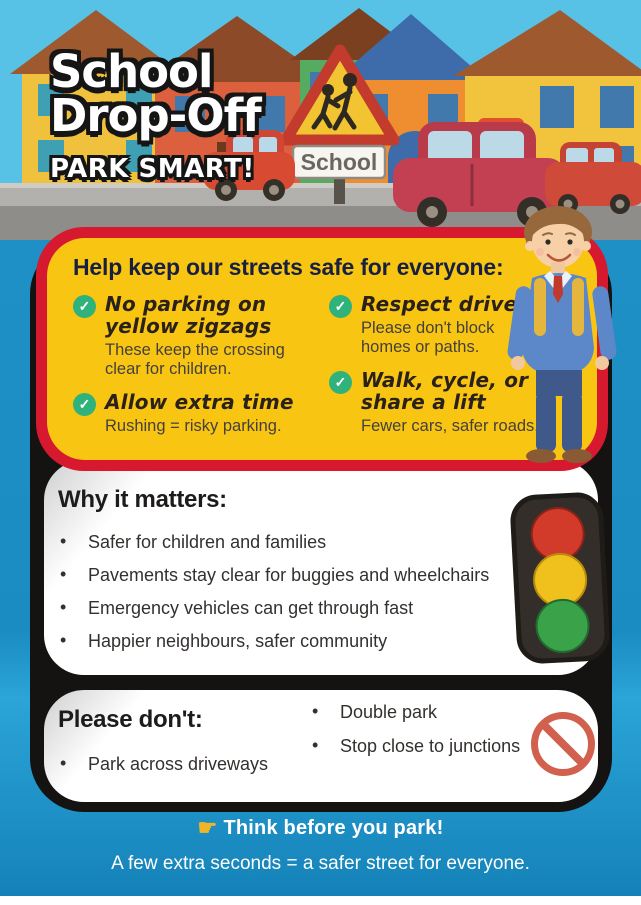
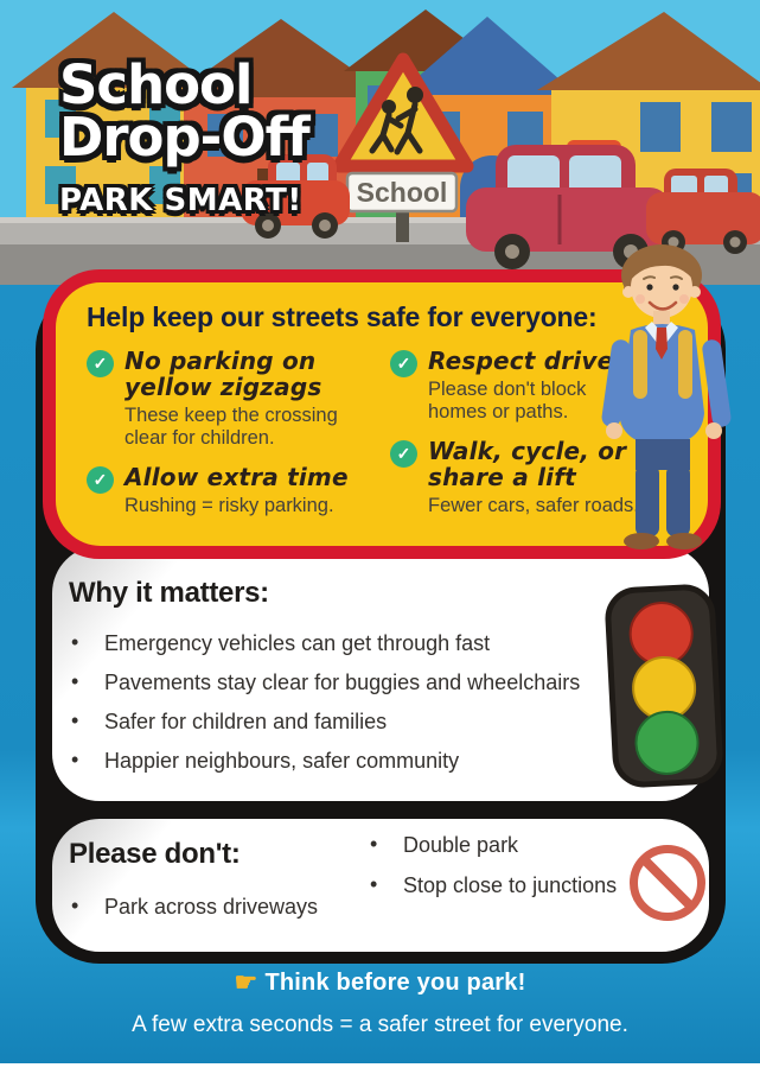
  School
  School
  Drop-Off
  PARK SMART!
  Why it matters:
- Safer for children and families
+ Emergency vehicles can get through fast
  Pavements stay clear for buggies and wheelchairs
- Emergency vehicles can get through fast
+ Safer for children and families
  Happier neighbours, safer community
  Please don't:
  Park across driveways
  Double park
  Stop close to junctions
  Help keep our streets safe for everyone:
  ✓
  No parking on yellow zigzags
  These keep the crossing clear for children.
  ✓
  Allow extra time
  Rushing = risky parking.
  ✓
  Respect drive
  Please don't block homes or paths.
  ✓
  Walk, cycle, or share a lift
  Fewer cars, safer roads
  ☛ Think before you park!
  A few extra seconds = a safer street for everyone.
